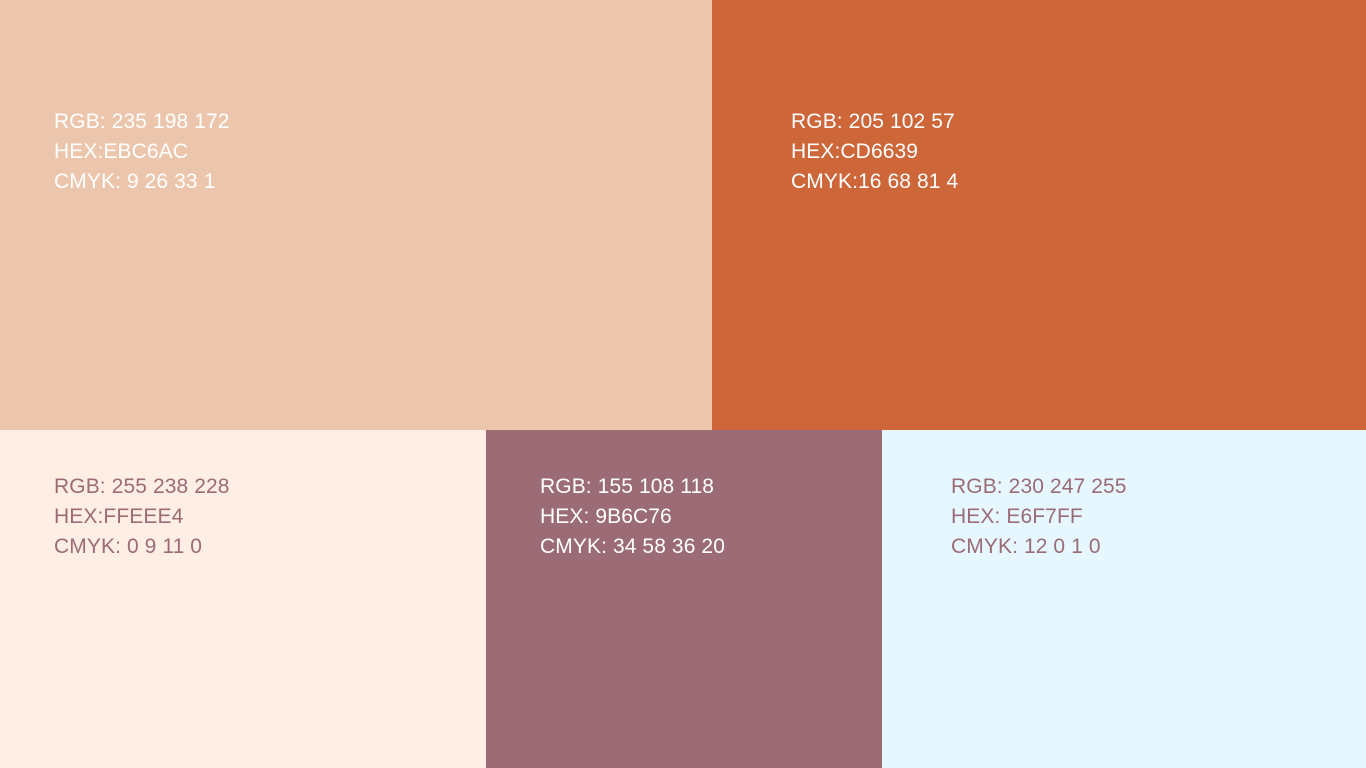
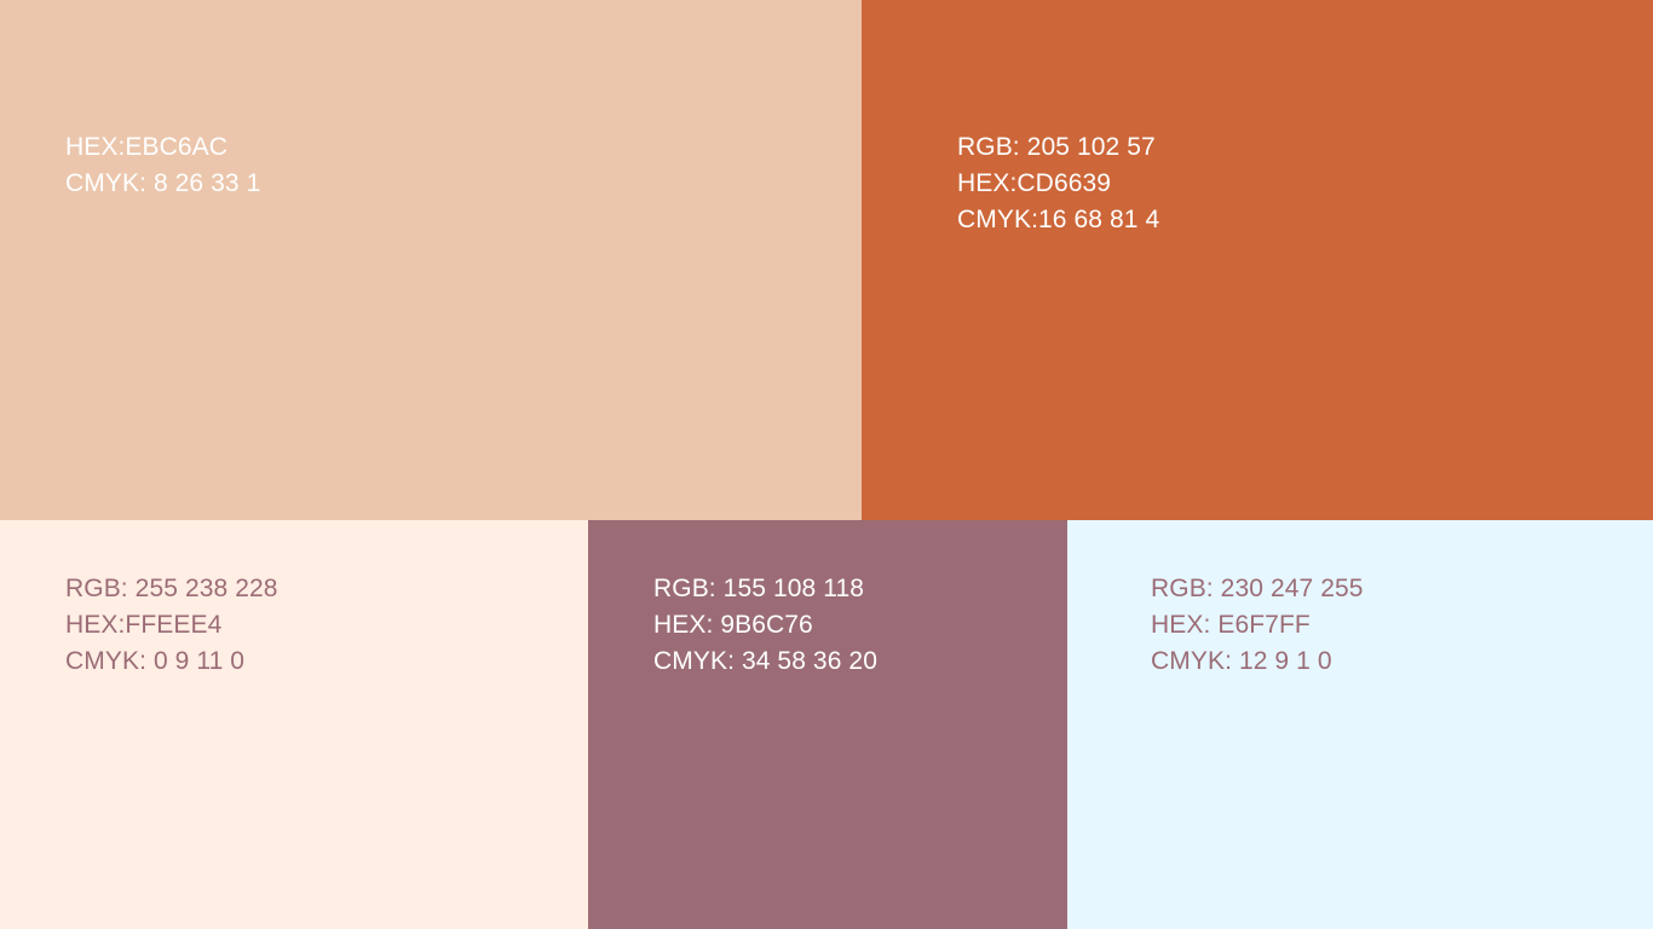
- RGB: 235 198 172
  HEX:EBC6AC
- CMYK: 9 26 33 1
+ CMYK: 8 26 33 1
  RGB: 205 102 57
  HEX:CD6639
  CMYK:16 68 81 4
  RGB: 255 238 228
  HEX:FFEEE4
  CMYK: 0 9 11 0
  RGB: 155 108 118
  HEX: 9B6C76
  CMYK: 34 58 36 20
  RGB: 230 247 255
  HEX: E6F7FF
- CMYK: 12 0 1 0
+ CMYK: 12 9 1 0
